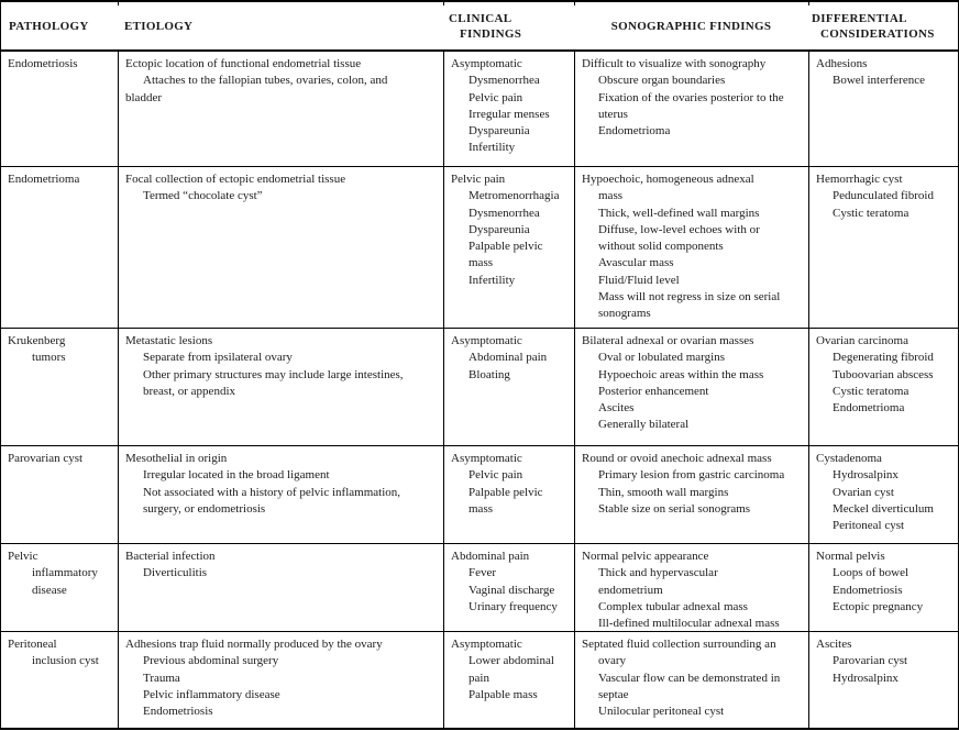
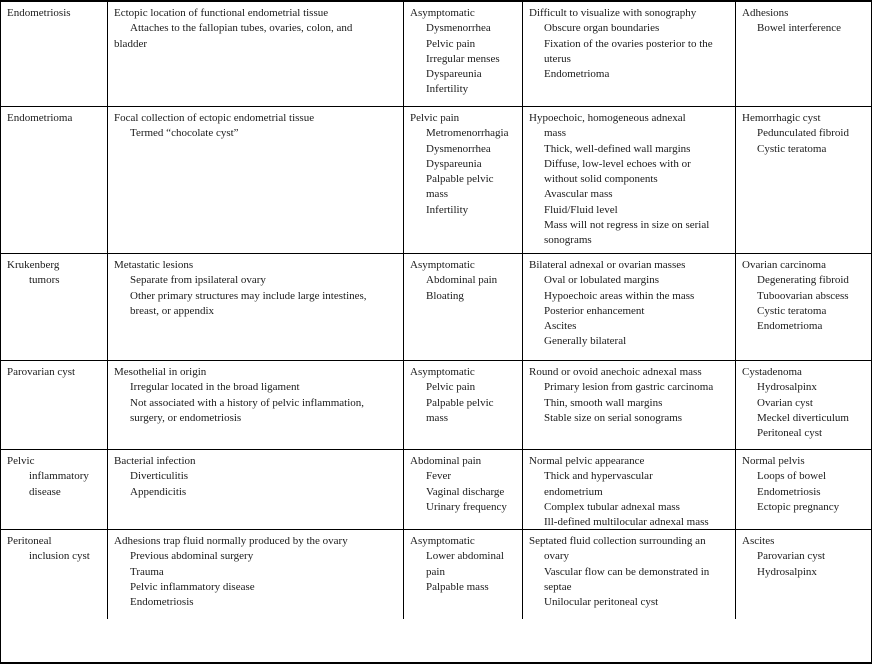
- PATHOLOGY
- ETIOLOGY
- CLINICAL
- FINDINGS
- SONOGRAPHIC FINDINGS
- DIFFERENTIAL
- CONSIDERATIONS
  Endometriosis
  Ectopic location of functional endometrial tissue
  Attaches to the fallopian tubes, ovaries, colon, and
  bladder
  Asymptomatic
  Dysmenorrhea
  Pelvic pain
  Irregular menses
  Dyspareunia
  Infertility
  Difficult to visualize with sonography
  Obscure organ boundaries
  Fixation of the ovaries posterior to the
  uterus
  Endometrioma
  Adhesions
  Bowel interference
  Endometrioma
  Focal collection of ectopic endometrial tissue
  Termed “chocolate cyst”
  Pelvic pain
  Metromenorrhagia
  Dysmenorrhea
  Dyspareunia
  Palpable pelvic
  mass
  Infertility
  Hypoechoic, homogeneous adnexal
  mass
  Thick, well-defined wall margins
  Diffuse, low-level echoes with or
  without solid components
  Avascular mass
  Fluid/Fluid level
  Mass will not regress in size on serial
  sonograms
  Hemorrhagic cyst
  Pedunculated fibroid
  Cystic teratoma
  Krukenberg
  tumors
  Metastatic lesions
  Separate from ipsilateral ovary
  Other primary structures may include large intestines,
  breast, or appendix
  Asymptomatic
  Abdominal pain
  Bloating
  Bilateral adnexal or ovarian masses
  Oval or lobulated margins
  Hypoechoic areas within the mass
  Posterior enhancement
  Ascites
  Generally bilateral
  Ovarian carcinoma
  Degenerating fibroid
  Tuboovarian abscess
  Cystic teratoma
  Endometrioma
  Parovarian cyst
  Mesothelial in origin
  Irregular located in the broad ligament
  Not associated with a history of pelvic inflammation,
  surgery, or endometriosis
  Asymptomatic
  Pelvic pain
  Palpable pelvic
  mass
  Round or ovoid anechoic adnexal mass
  Primary lesion from gastric carcinoma
  Thin, smooth wall margins
  Stable size on serial sonograms
  Cystadenoma
  Hydrosalpinx
  Ovarian cyst
  Meckel diverticulum
  Peritoneal cyst
  Pelvic
  inflammatory
  disease
  Bacterial infection
  Diverticulitis
+ Appendicitis
  Abdominal pain
  Fever
  Vaginal discharge
  Urinary frequency
  Normal pelvic appearance
  Thick and hypervascular
  endometrium
  Complex tubular adnexal mass
  Ill-defined multilocular adnexal mass
  Normal pelvis
  Loops of bowel
  Endometriosis
  Ectopic pregnancy
  Peritoneal
  inclusion cyst
  Adhesions trap fluid normally produced by the ovary
  Previous abdominal surgery
  Trauma
  Pelvic inflammatory disease
  Endometriosis
  Asymptomatic
  Lower abdominal
  pain
  Palpable mass
  Septated fluid collection surrounding an
  ovary
  Vascular flow can be demonstrated in
  septae
  Unilocular peritoneal cyst
  Ascites
  Parovarian cyst
  Hydrosalpinx
